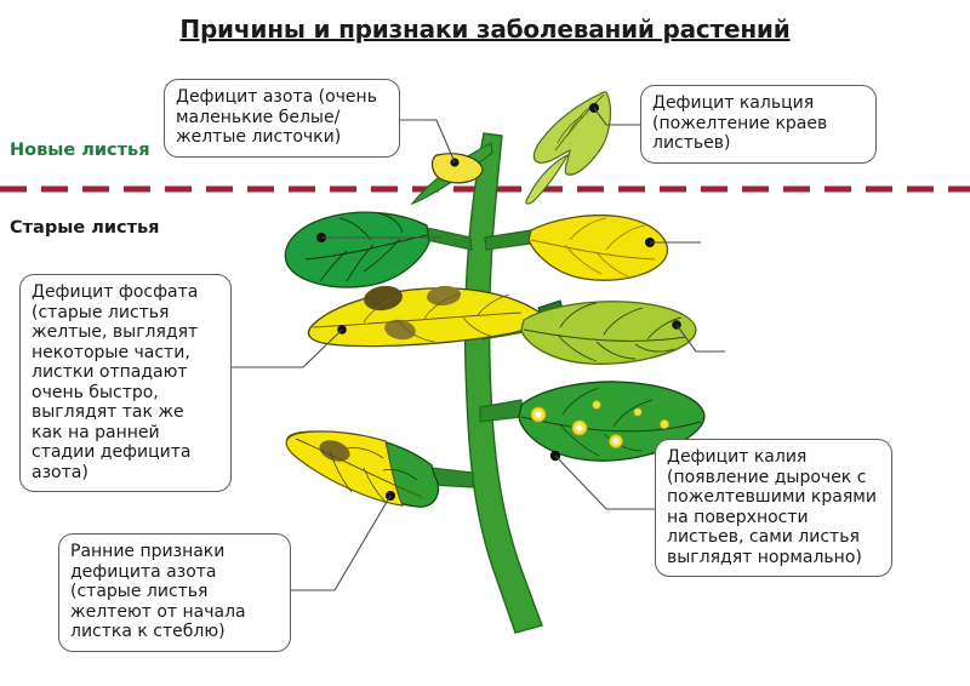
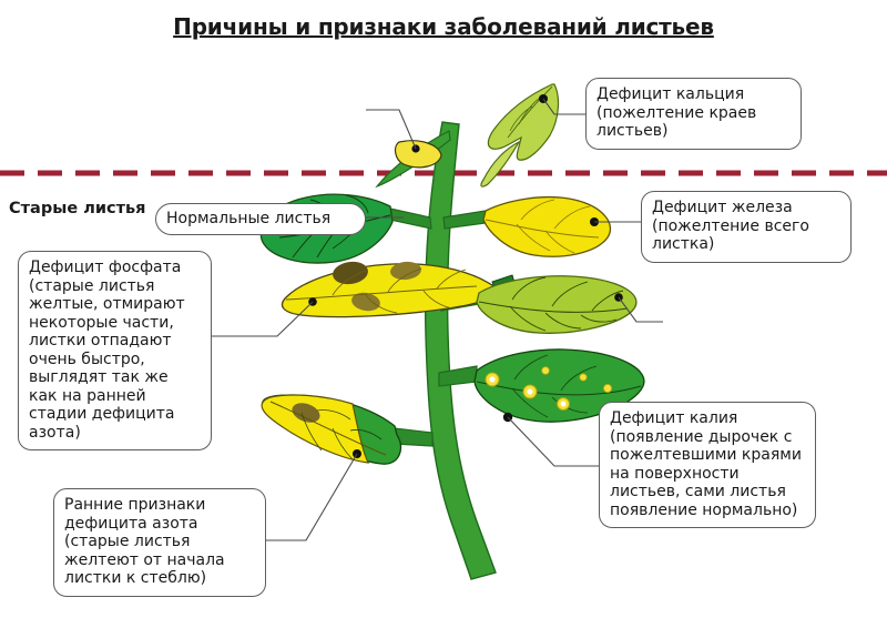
- Причины и признаки заболеваний растений
+ Причины и признаки заболеваний листьев
- Новые листья
  Старые листья
- Дефицит азота (очень маленькие белые/ желтые листочки)
  Дефицит кальция (пожелтение краев листьев)
+ Нормальные листья
+ Дефицит железа (пожелтение всего листка)
- Дефицит фосфата (старые листья желтые, выглядят некоторые части, листки отпадают очень быстро, выглядят так же как на ранней стадии дефицита азота)
+ Дефицит фосфата (старые листья желтые, отмирают некоторые части, листки отпадают очень быстро, выглядят так же как на ранней стадии дефицита азота)
- Дефицит калия (появление дырочек с пожелтевшими краями на поверхности листьев, сами листья выглядят нормально)
+ Дефицит калия (появление дырочек с пожелтевшими краями на поверхности листьев, сами листья появление нормально)
- Ранние признаки дефицита азота (старые листья желтеют от начала листка к стеблю)
+ Ранние признаки дефицита азота (старые листья желтеют от начала листки к стеблю)
